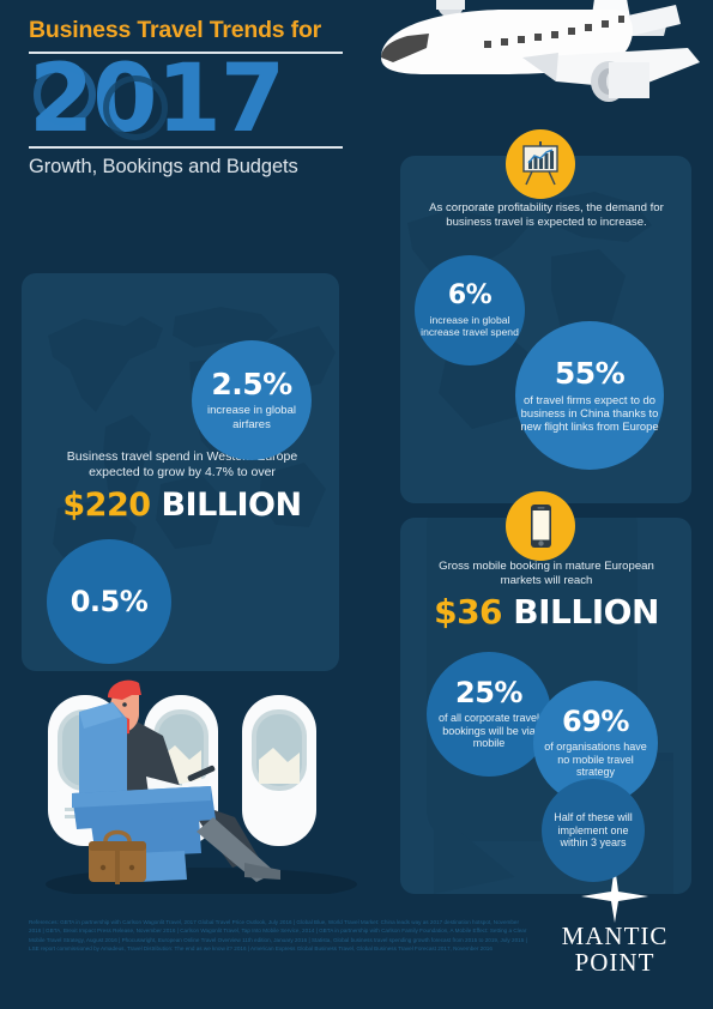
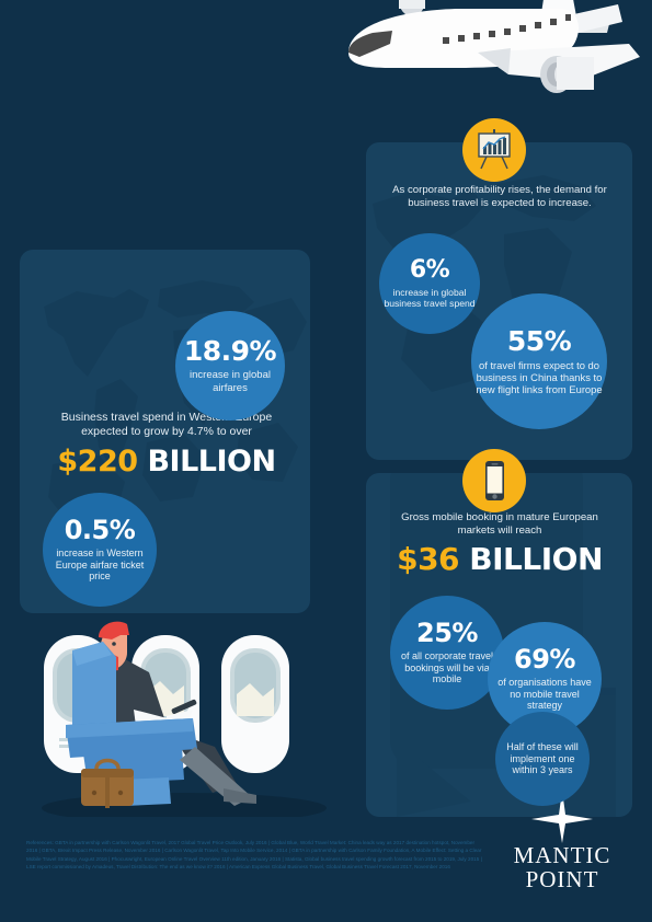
- Business Travel Trends for
- 2017
- Growth, Bookings and Budgets
- 2.5%
+ 18.9%
  increase in global airfares
  Business travel spend in Wesrope
  expected to grow by 4.7% to over
  $220 BILLION
  0.5%
+ increase in Western Europe airfare ticket price
  As corporate profitability rises, the demand for
  business travel is expected to increase.
  6%
- increase in global increase travel spend
+ increase in global business travel spend
  55%
  of travel firms expect to do business in China thanks to new flight links from Europe
  Gross mobile booking in mature European
  markets will reach
  $36 BILLION
  25%
  of all corporate trave bookings will be via mobile
  69%
  of organisations have no mobile travel strategy
  Half of these will implement one within 3 years
  MANTIC
  POINT
